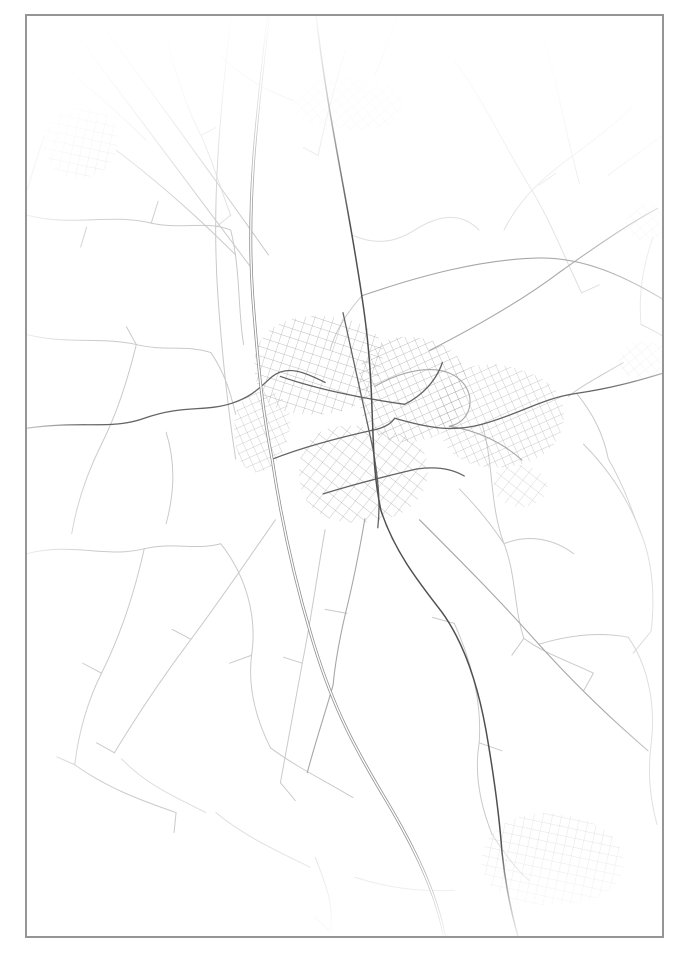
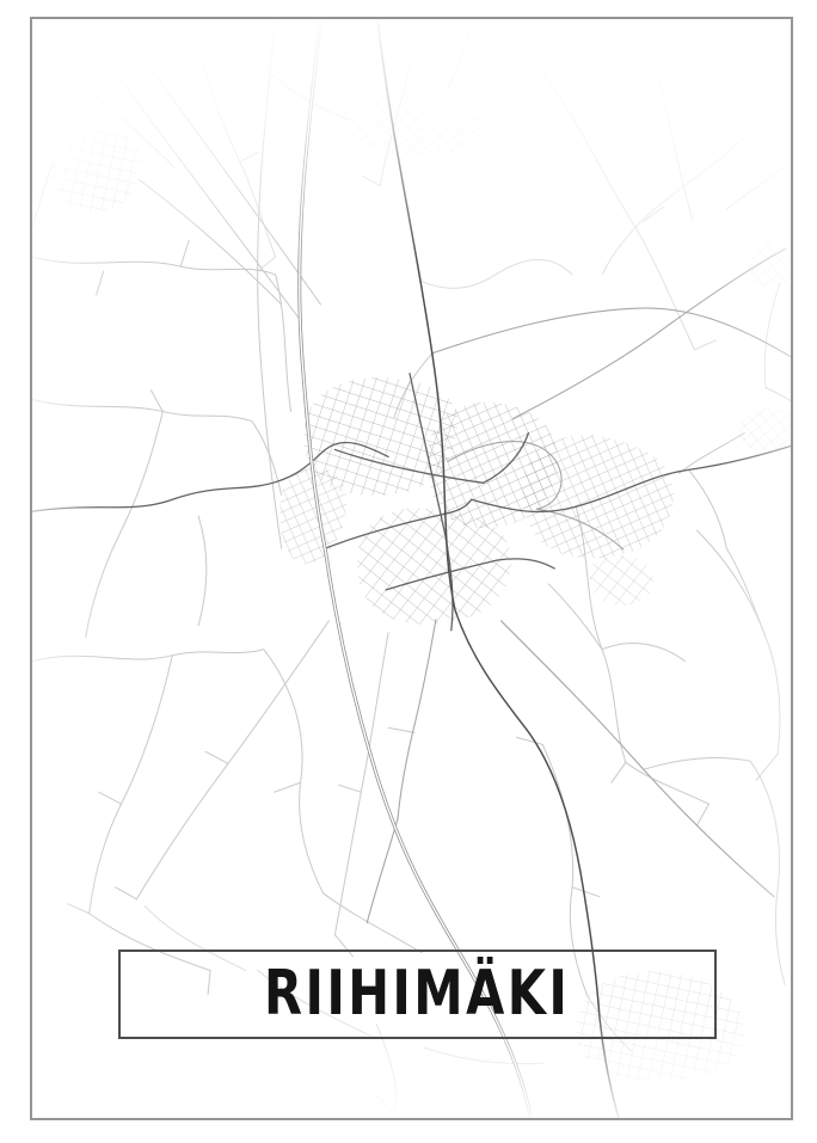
+ RIIHIMÄKI
